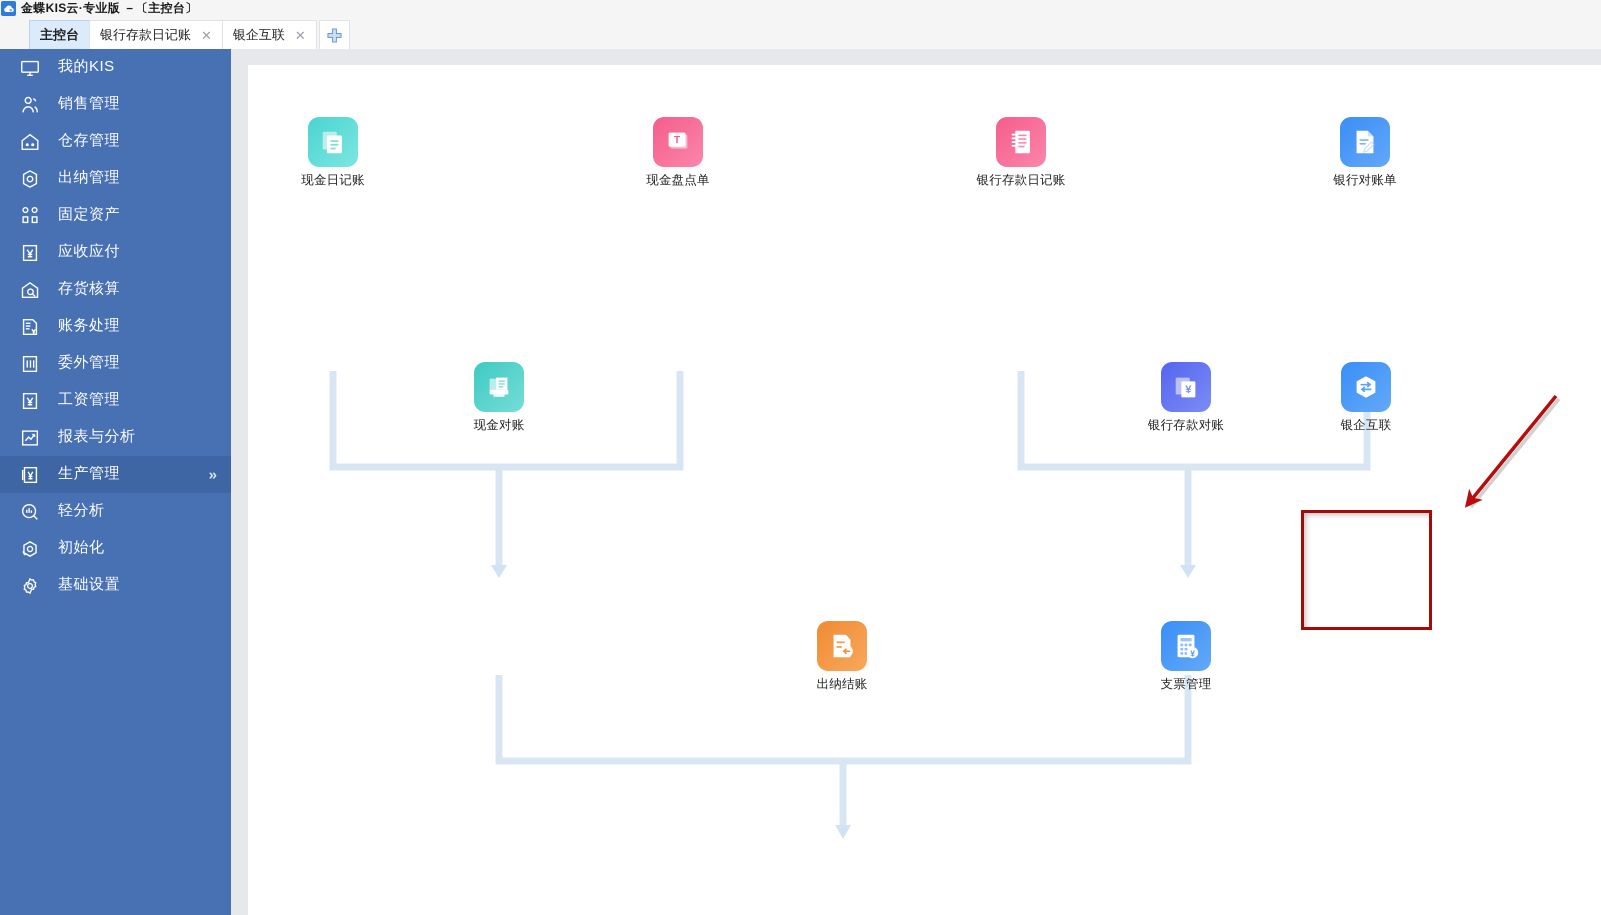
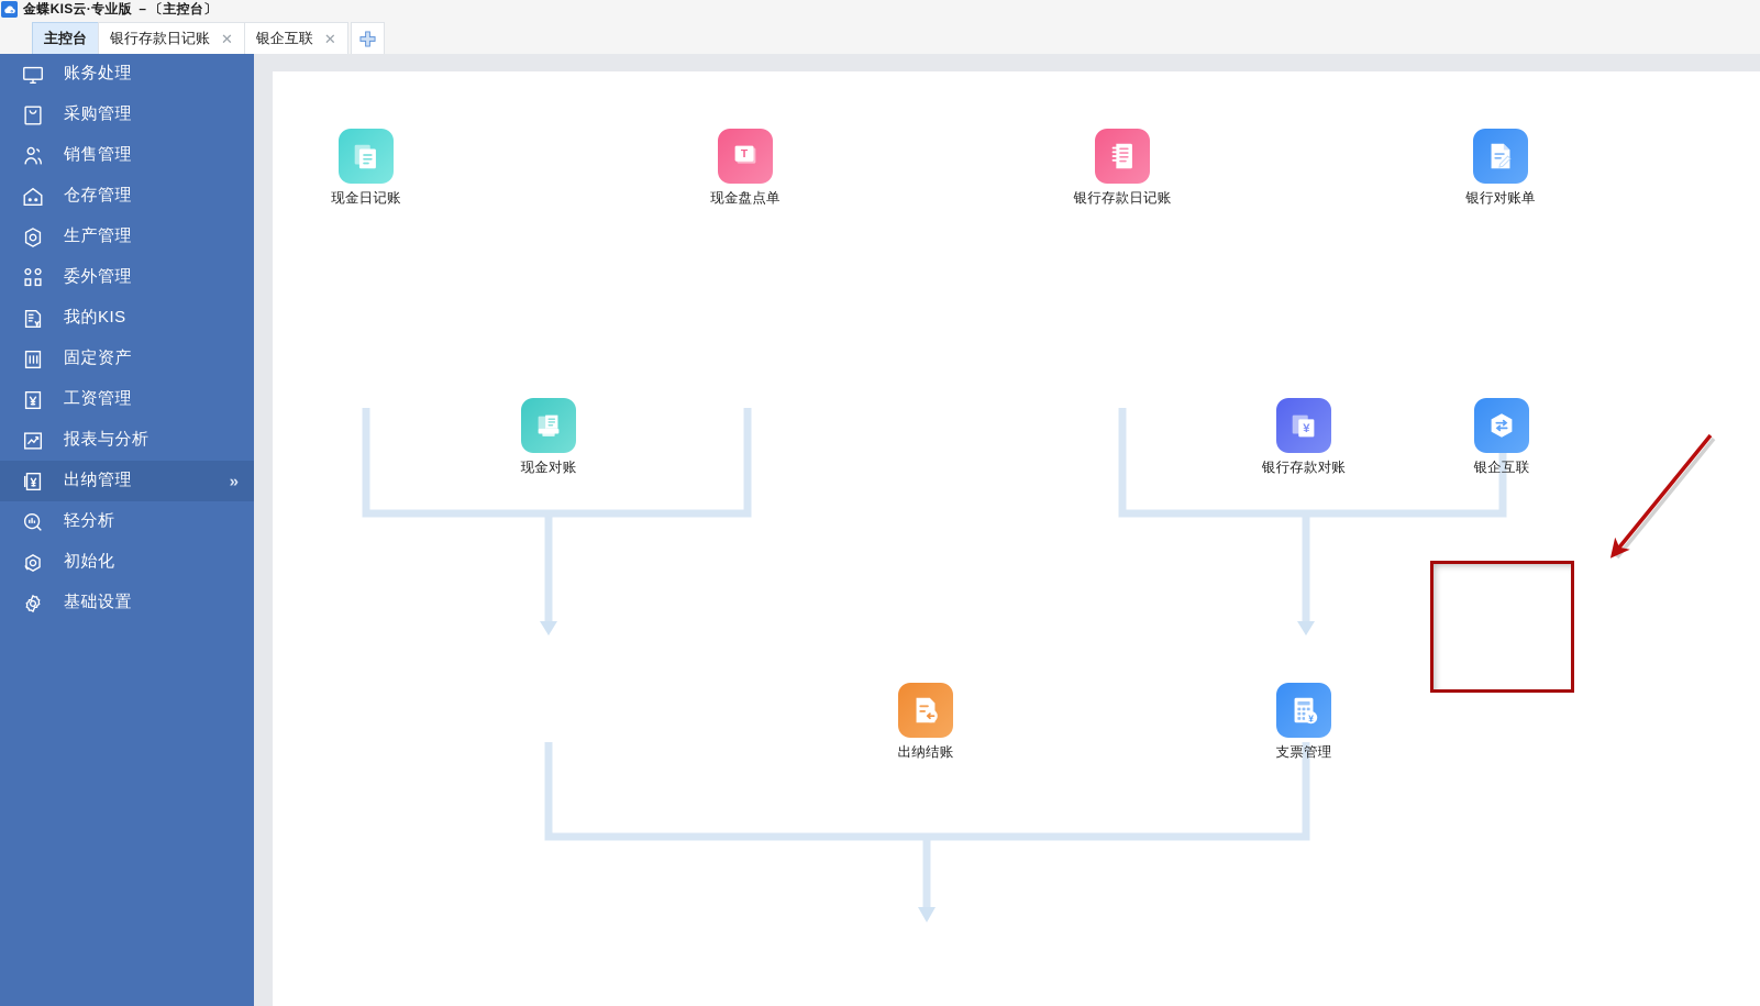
  金蝶KIS云·专业版 －〔主控台〕
  主控台
  银行存款日记账
  ✕
  银企互联
  ✕
- 我的KIS
+ 账务处理
+ 采购管理
  销售管理
  仓存管理
- 出纳管理
+ 生产管理
- 固定资产
+ 委外管理
- 应收应付
- 存货核算
- 账务处理
+ 我的KIS
- 委外管理
+ 固定资产
  工资管理
  报表与分析
- 生产管理
+ 出纳管理
  »
  轻分析
  初始化
  基础设置
  现金日记账
  T
  现金盘点单
  银行存款日记账
  银行对账单
  现金对账
  ¥
  银行存款对账
  银企互联
  出纳结账
  ¥
  支票管理
